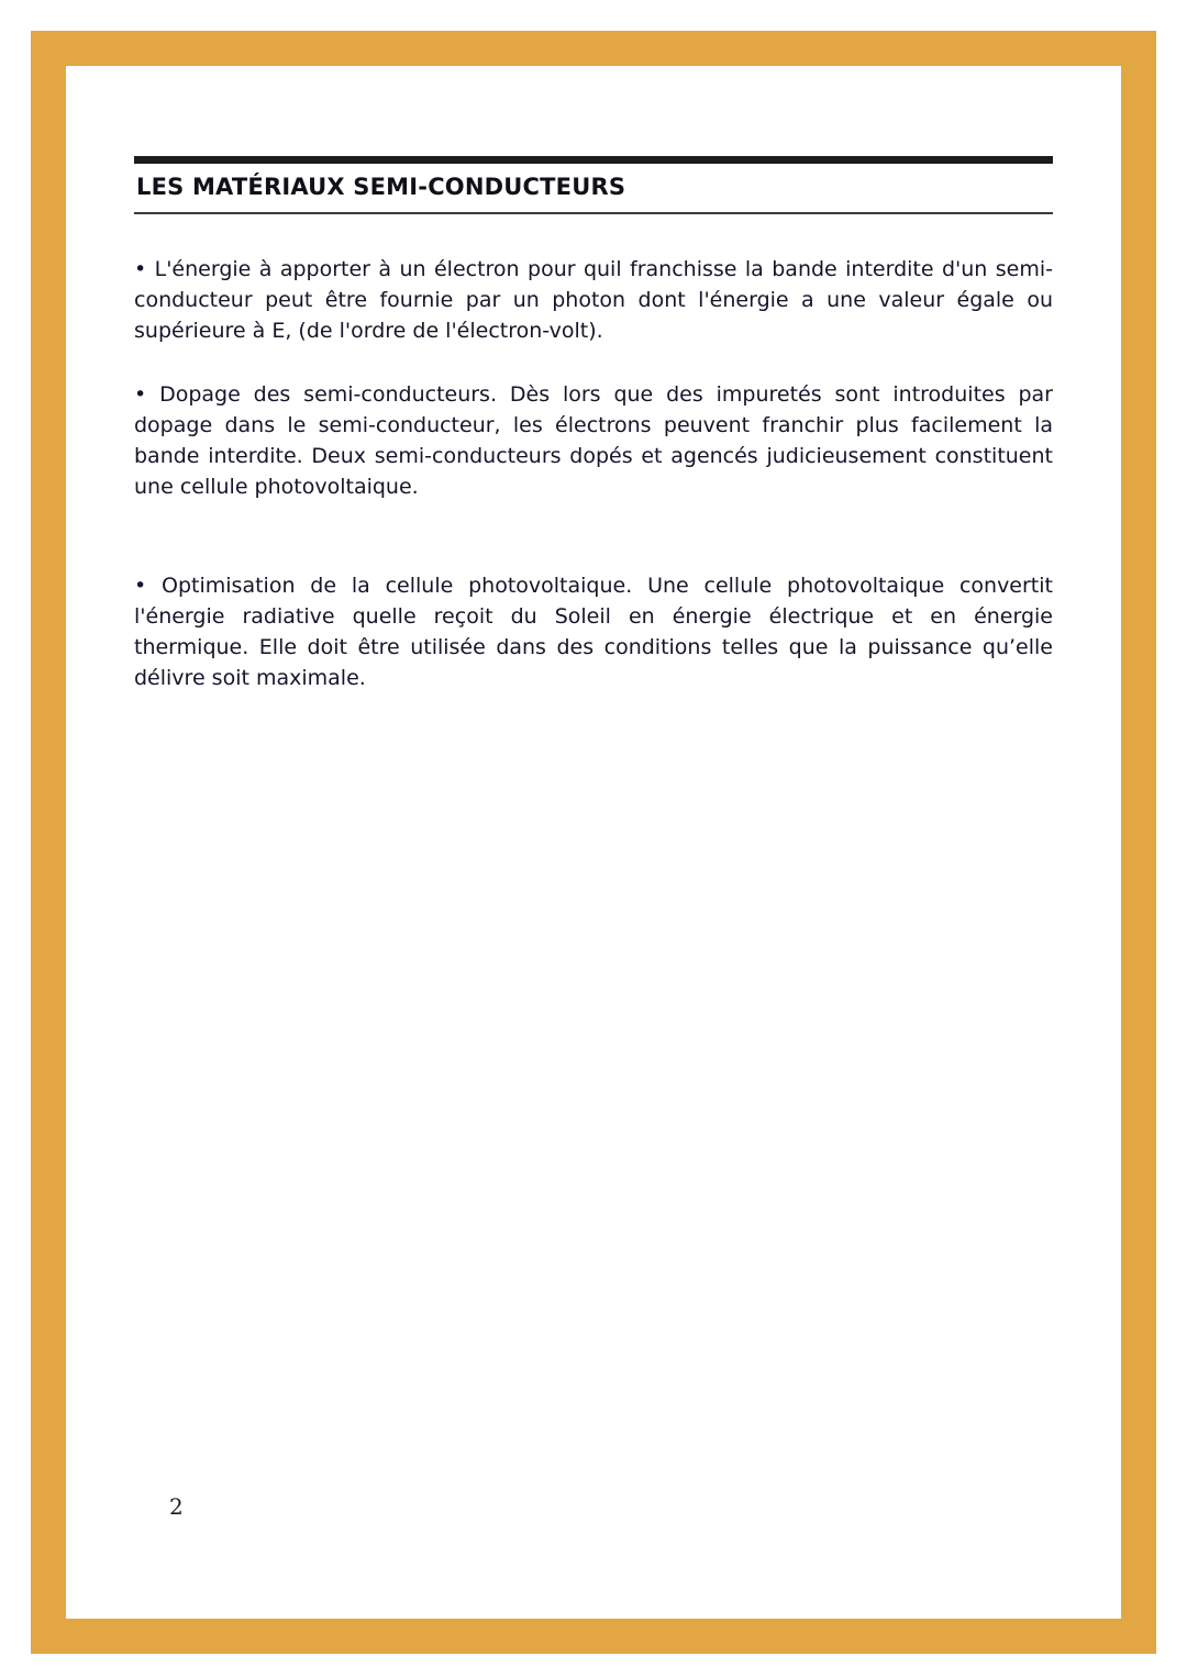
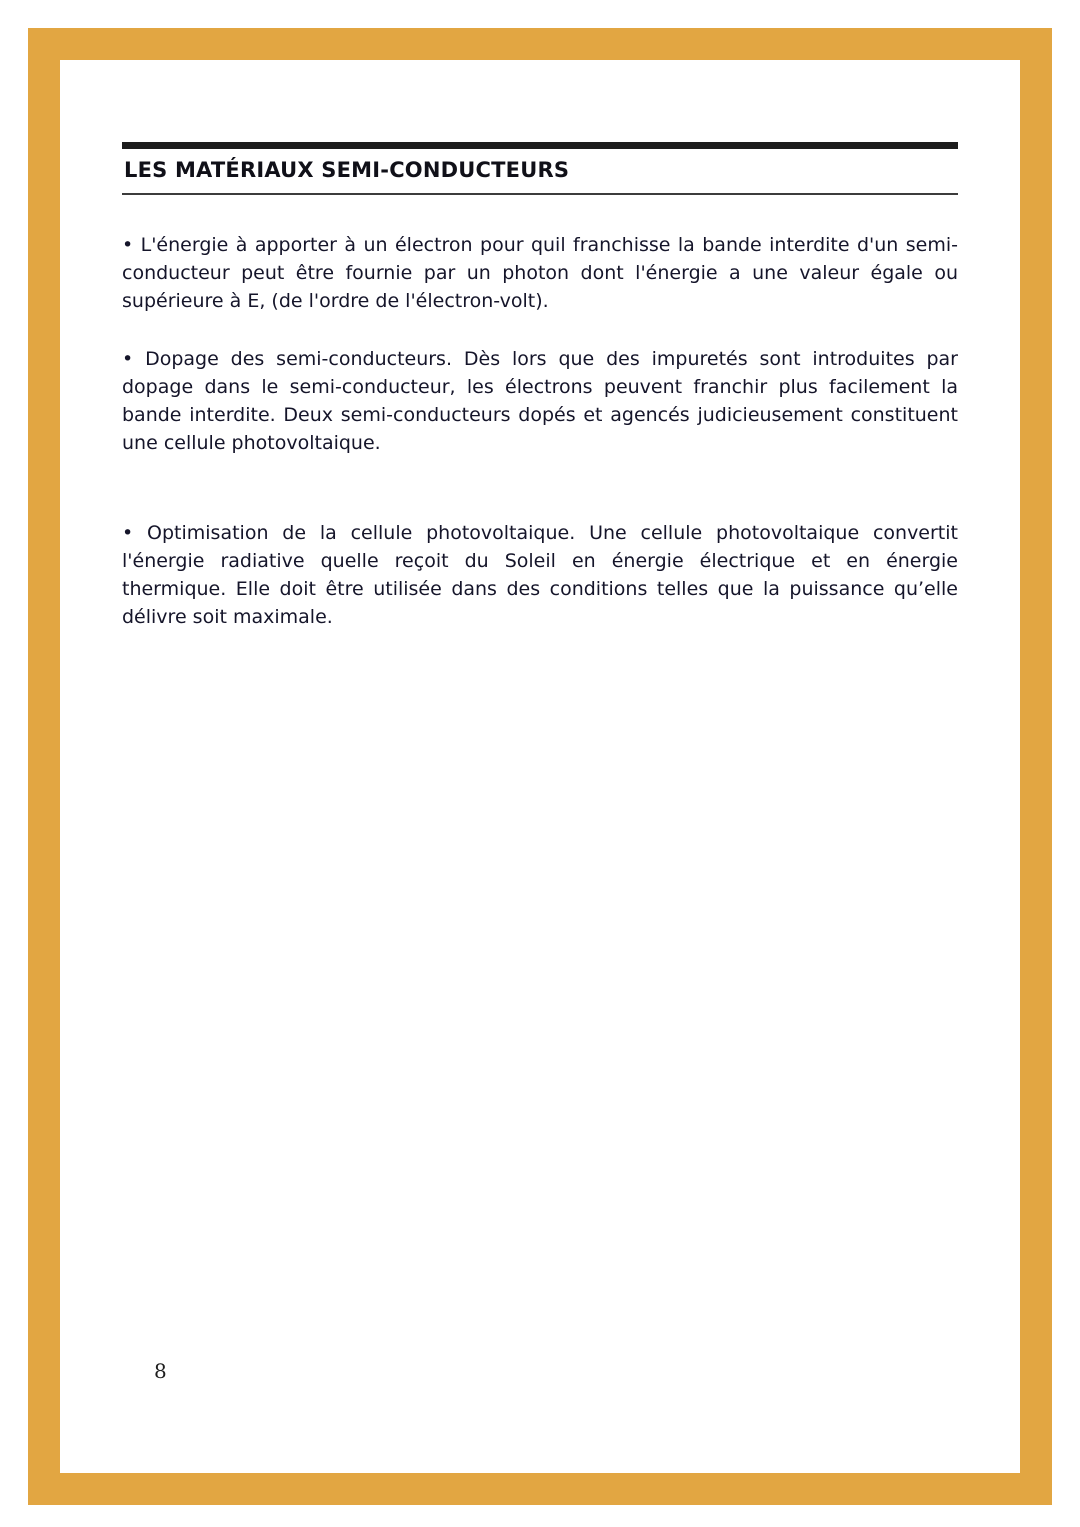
  LES MATÉRIAUX SEMI-CONDUCTEURS
  • L'énergie à apporter à un électron pour quil franchisse la bande interdite d'un semi-conducteur peut être fournie par un photon dont l'énergie a une valeur égale ou supérieure à E, (de l'ordre de l'électron-volt).
  • Dopage des semi-conducteurs. Dès lors que des impuretés sont introduites par dopage dans le semi-conducteur, les électrons peuvent franchir plus facilement la bande interdite. Deux semi-conducteurs dopés et agencés judicieusement constituent une cellule photovoltaique.
  • Optimisation de la cellule photovoltaique. Une cellule photovoltaique convertit l'énergie radiative quelle reçoit du Soleil en énergie électrique et en énergie thermique. Elle doit être utilisée dans des conditions telles que la puissance qu’elle délivre soit maximale.
- 2
+ 8
